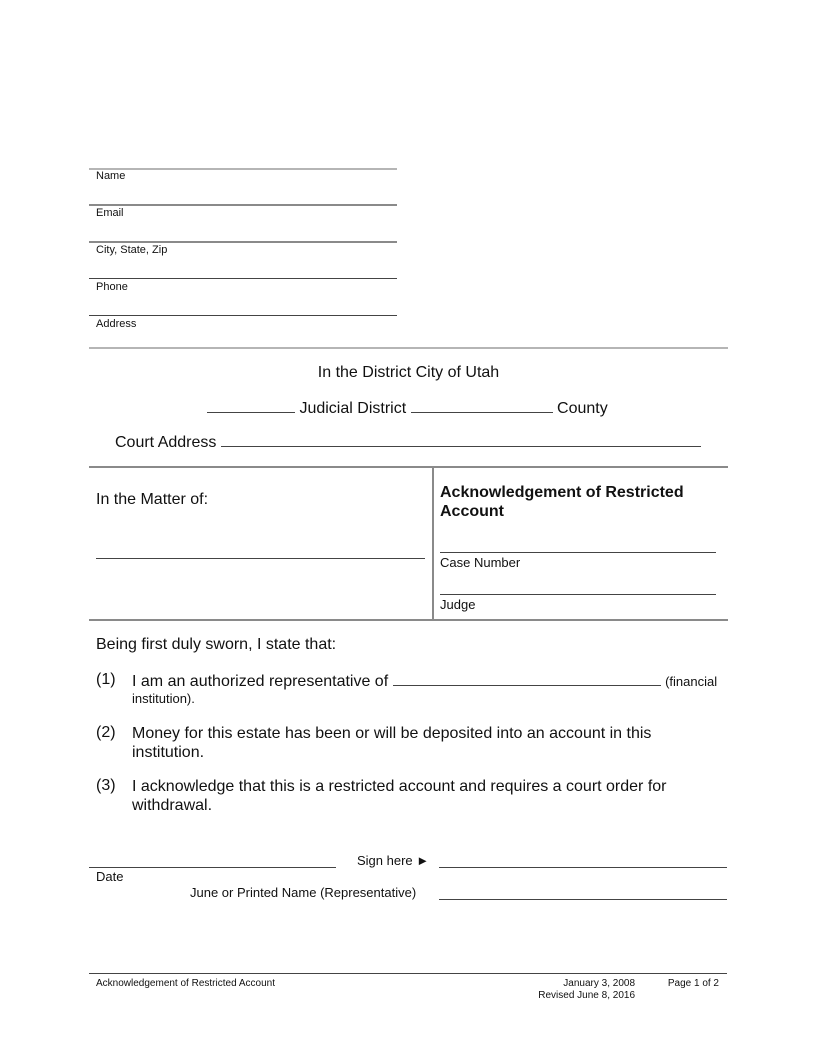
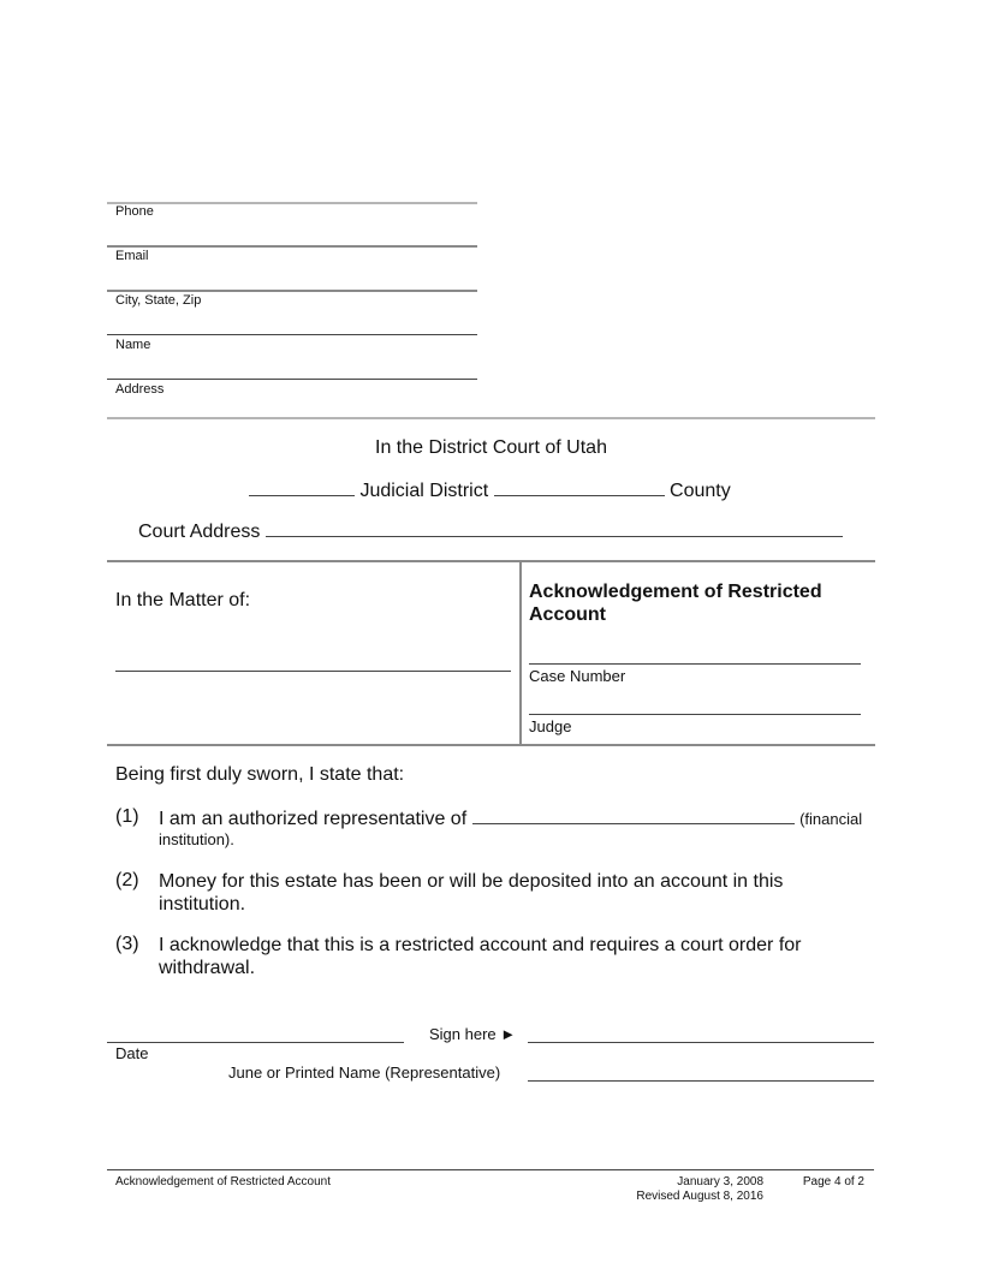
- Name
+ Phone
  Email
  City, State, Zip
- Phone
+ Name
  Address
- In the District City of Utah
+ In the District Court of Utah
  Judicial District County
  Court Address
  In the Matter of:
  Acknowledgement of Restricted Account
  Case Number
  Judge
  Being first duly sworn, I state that:
  (1)
  I am an authorized representative of (financial
  institution).
  (2)
  Money for this estate has been or will be deposited into an account in this institution.
  (3)
  I acknowledge that this is a restricted account and requires a court order for withdrawal.
  Date
  Sign here ►
  June or Printed Name (Representative)
  Acknowledgement of Restricted Account
  January 3, 2008
- Revised June 8, 2016
+ Revised August 8, 2016
- Page 1 of 2
+ Page 4 of 2
